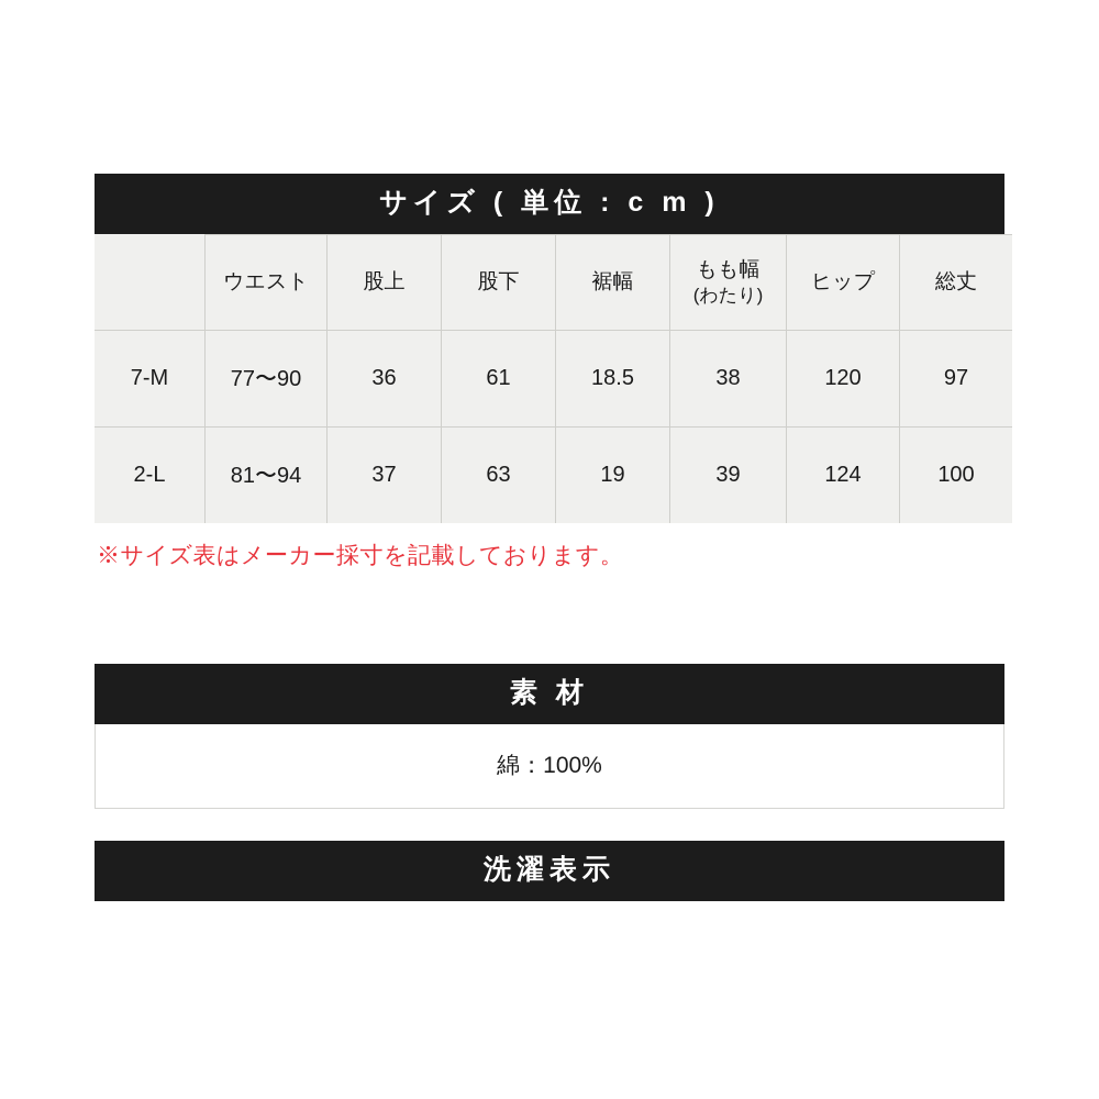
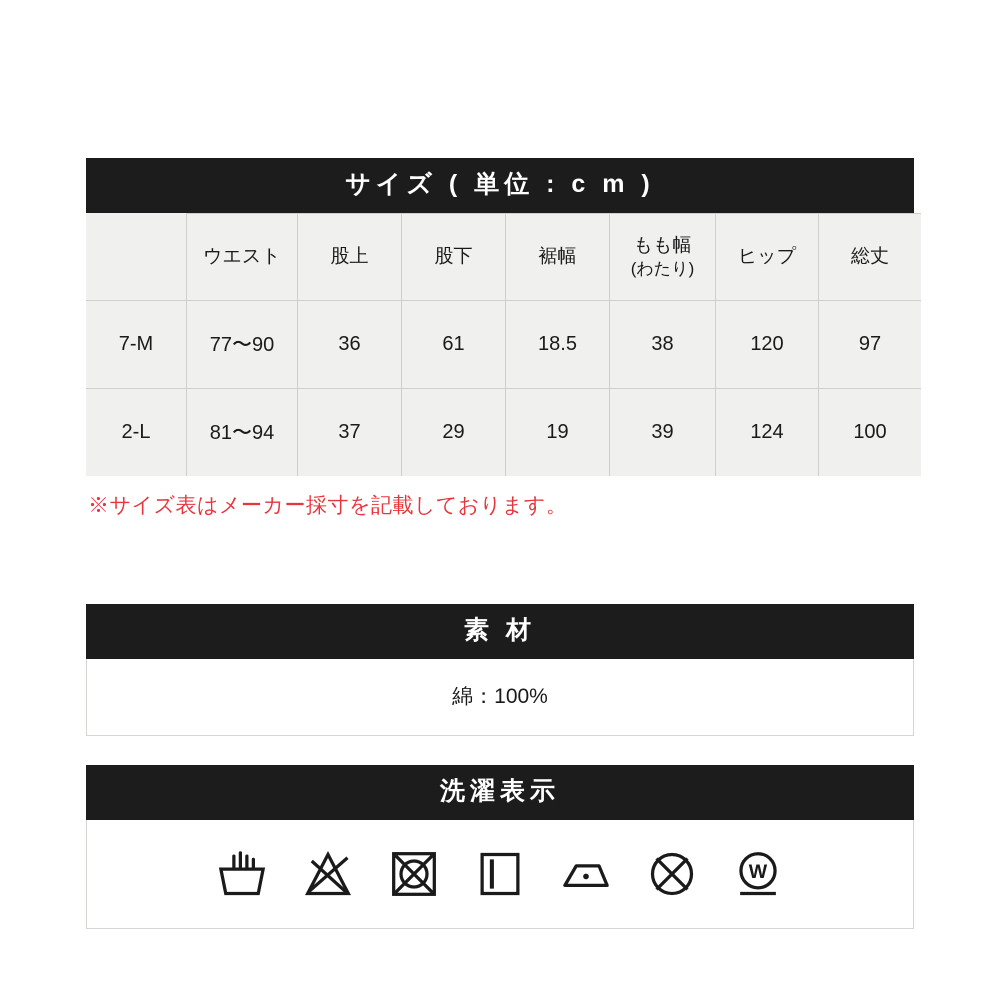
  サイズ ( 単位 : c m )
  	ウエスト	股上	股下	裾幅	もも幅(わたり)	ヒップ	総丈
  7-M	77〜90	36	61	18.5	38	120	97
- 2-L	81〜94	37	63	19	39	124	100
+ 2-L	81〜94	37	29	19	39	124	100
  ※サイズ表はメーカー採寸を記載しております。
  素 材
  綿：100%
  洗濯表示
+ W
